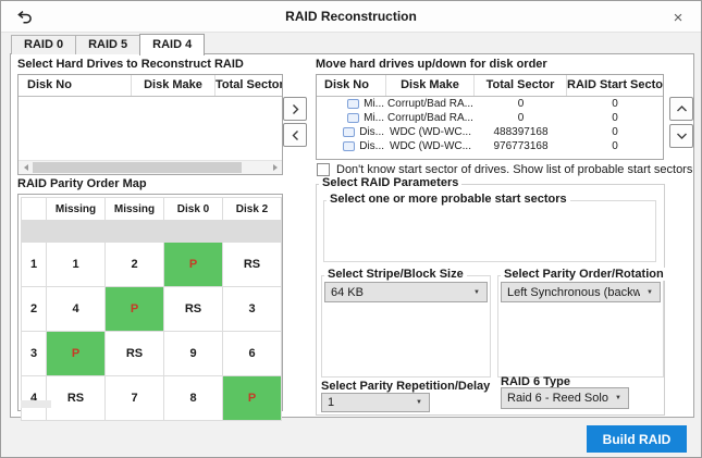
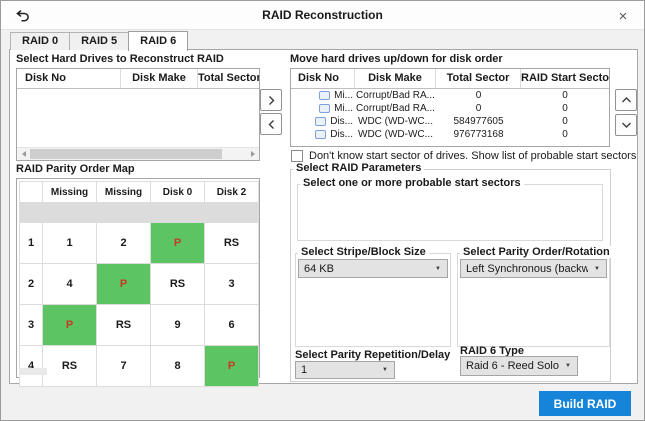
  RAID Reconstruction
  ×
  RAID 0
  RAID 5
- RAID 4
+ RAID 6
  Select Hard Drives to Reconstruct RAID
  Disk No
  Disk Make
  Total Sector
  RAID Parity Order Map
  Missing
  Missing
  Disk 0
  Disk 2
  1
  1
  2
  P
  RS
  2
  4
  P
  RS
  3
  3
  P
  RS
  9
  6
  4
  RS
  7
  8
  P
  Move hard drives up/down for disk order
  Disk No
  Disk Make
  Total Sector
  RAID Start Secto
  Mi...
  Corrupt/Bad RA...
  0
  0
  Mi...
  Corrupt/Bad RA...
  0
  0
  Dis...
  WDC (WD-WC...
- 488397168
+ 584977605
  0
  Dis...
  WDC (WD-WC...
  976773168
  0
  Don't know start sector of drives. Show list of probable start sectors
  Select RAID Parameters
  Select one or more probable start sectors
  Select Stripe/Block Size
  64 KB
  Select Parity Order/Rotation
  Left Synchronous (backw
  Select Parity Repetition/Delay
  1
  RAID 6 Type
  Raid 6 - Reed Solo
  Build RAID
